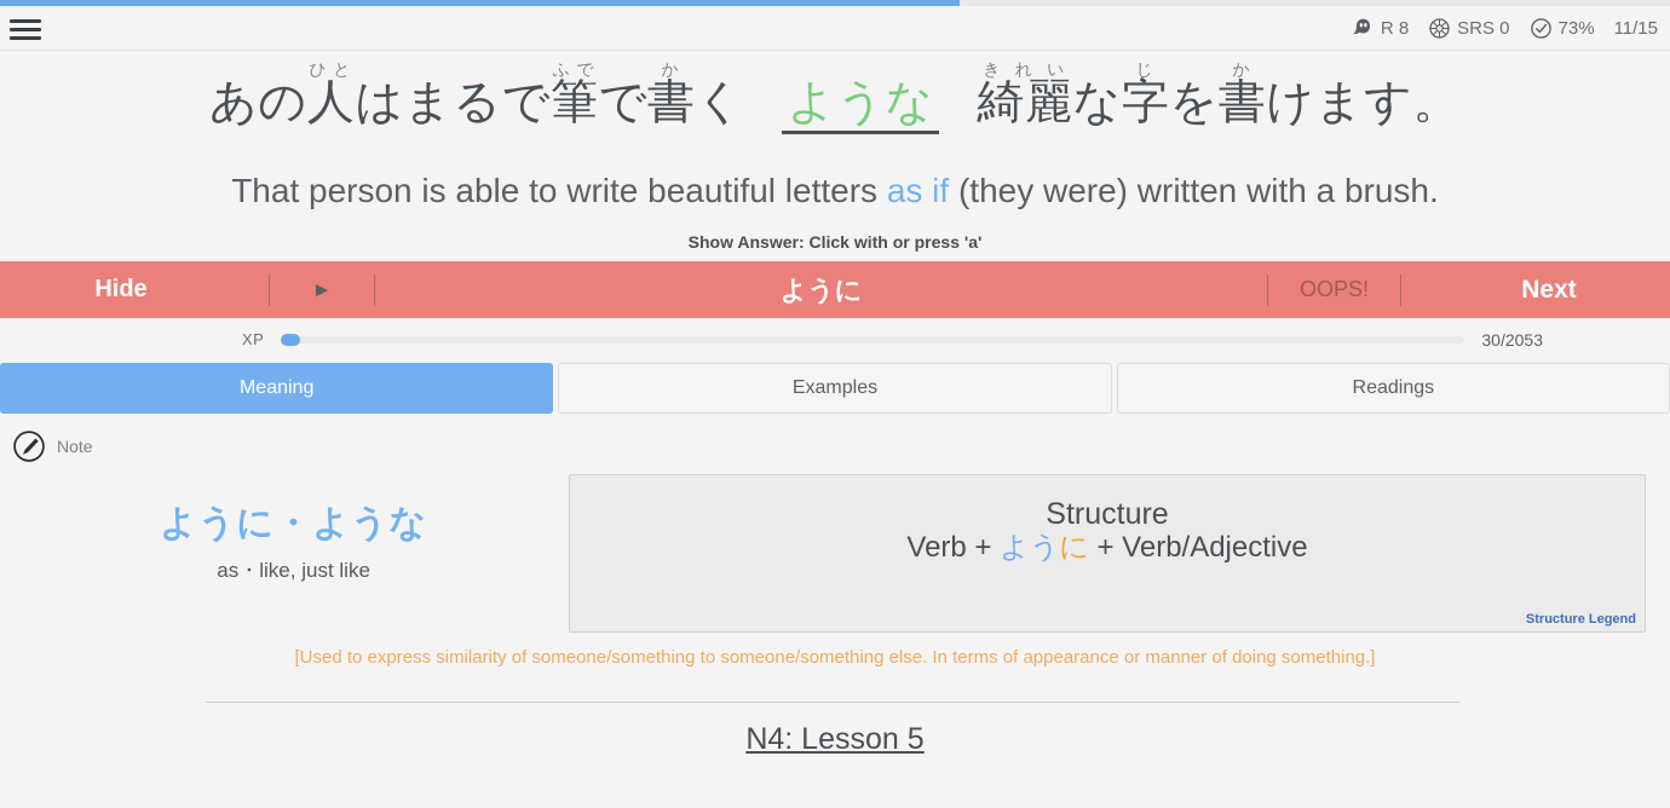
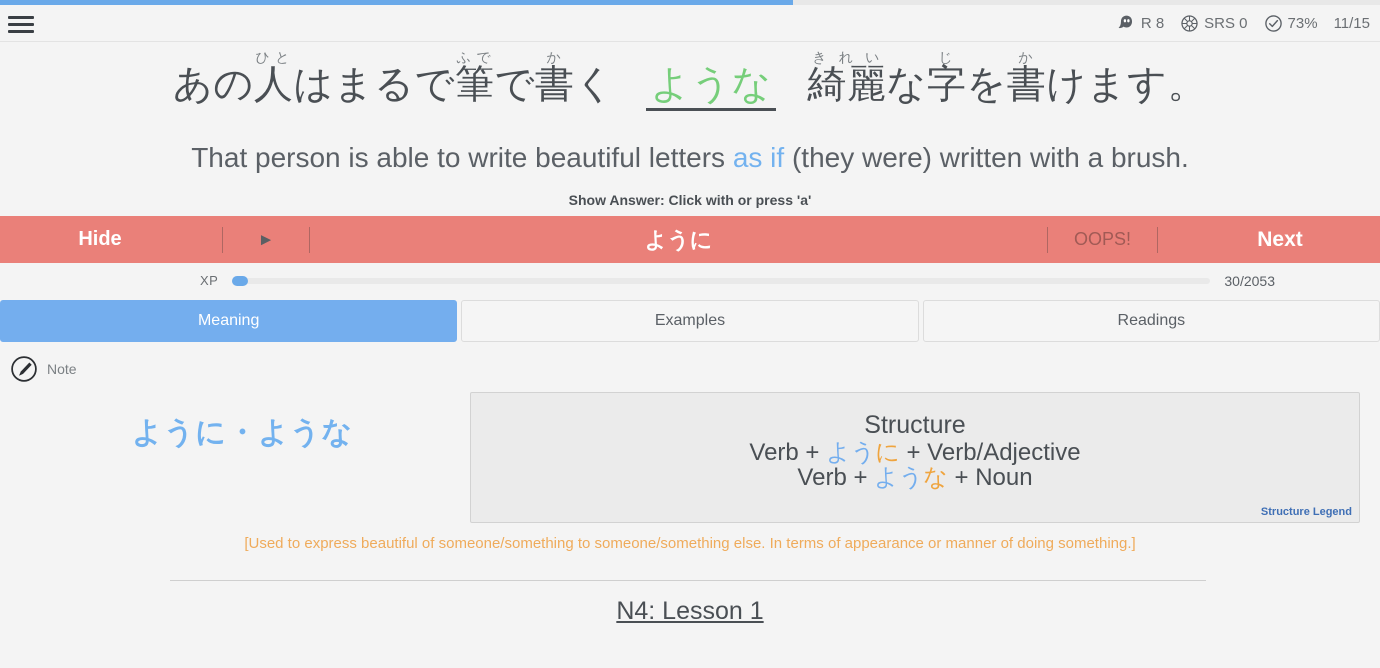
  R 8
  SRS 0
  73%
  11/15
  あの人ひとはまるで筆ふでで書かく ような 綺麗きれいな字じを書かけます。
  That person is able to write beautiful letters as if (they were) written with a brush.
  Show Answer: Click with or press 'a'
  Hide
  ►
  ように
  OOPS!
  Next
  XP
  30/2053
  Meaning
  Examples
  Readings
  Note
  ように・ような
- as・like, just like
  Structure
  Verb + ように + Verb/Adjective
+ Verb + ような + Noun
  Structure Legend
- [Used to express similarity of someone/something to someone/something else. In terms of appearance or manner of doing something.]
+ [Used to express beautiful of someone/something to someone/something else. In terms of appearance or manner of doing something.]
- N4: Lesson 5
+ N4: Lesson 1
